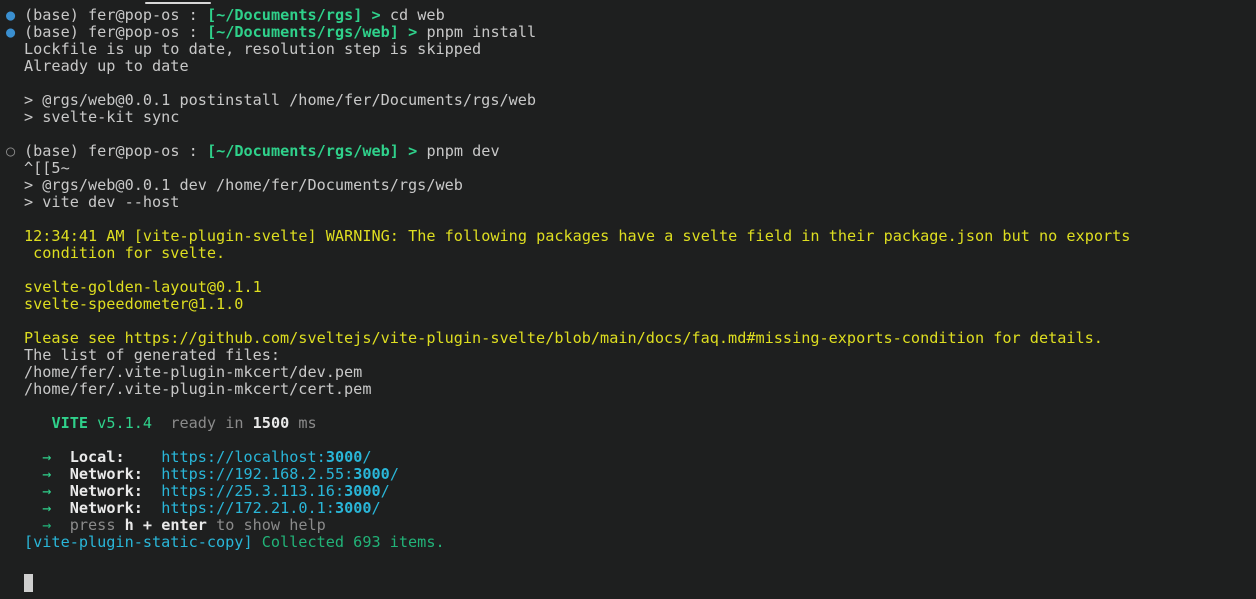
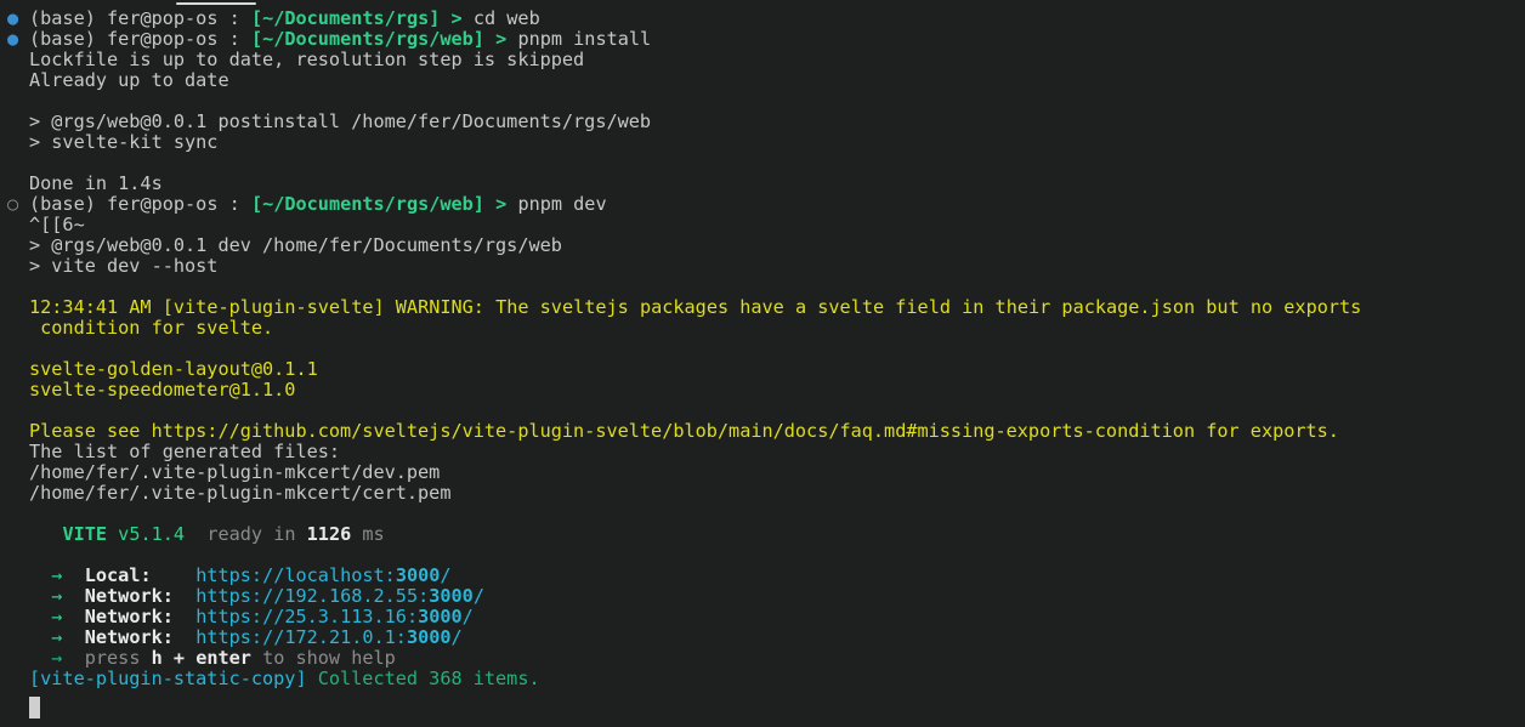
  ● (base) fer@pop-os : [~/Documents/rgs] > cd web
  ● (base) fer@pop-os : [~/Documents/rgs/web] > pnpm install
  Lockfile is up to date, resolution step is skipped
  Already up to date
  > @rgs/web@0.0.1 postinstall /home/fer/Documents/rgs/web
  > svelte-kit sync
+ Done in 1.4s
  ○ (base) fer@pop-os : [~/Documents/rgs/web] > pnpm dev
- ^[[5~
+ ^[[6~
  > @rgs/web@0.0.1 dev /home/fer/Documents/rgs/web
  > vite dev --host
- 12:34:41 AM [vite-plugin-svelte] WARNING: The following packages have a svelte field in their package.json but no exports
+ 12:34:41 AM [vite-plugin-svelte] WARNING: The sveltejs packages have a svelte field in their package.json but no exports
  condition for svelte.
  svelte-golden-layout@0.1.1
  svelte-speedometer@1.1.0
- Please see https://github.com/sveltejs/vite-plugin-svelte/blob/main/docs/faq.md#missing-exports-condition for details.
+ Please see https://github.com/sveltejs/vite-plugin-svelte/blob/main/docs/faq.md#missing-exports-condition for exports.
  The list of generated files:
  /home/fer/.vite-plugin-mkcert/dev.pem
  /home/fer/.vite-plugin-mkcert/cert.pem
- VITE v5.1.4 ready in 1500 ms
+ VITE v5.1.4 ready in 1126 ms
  → Local: https://localhost:3000/
  → Network: https://192.168.2.55:3000/
  → Network: https://25.3.113.16:3000/
  → Network: https://172.21.0.1:3000/
  → press h + enter to show help
- [vite-plugin-static-copy] Collected 693 items.
+ [vite-plugin-static-copy] Collected 368 items.
